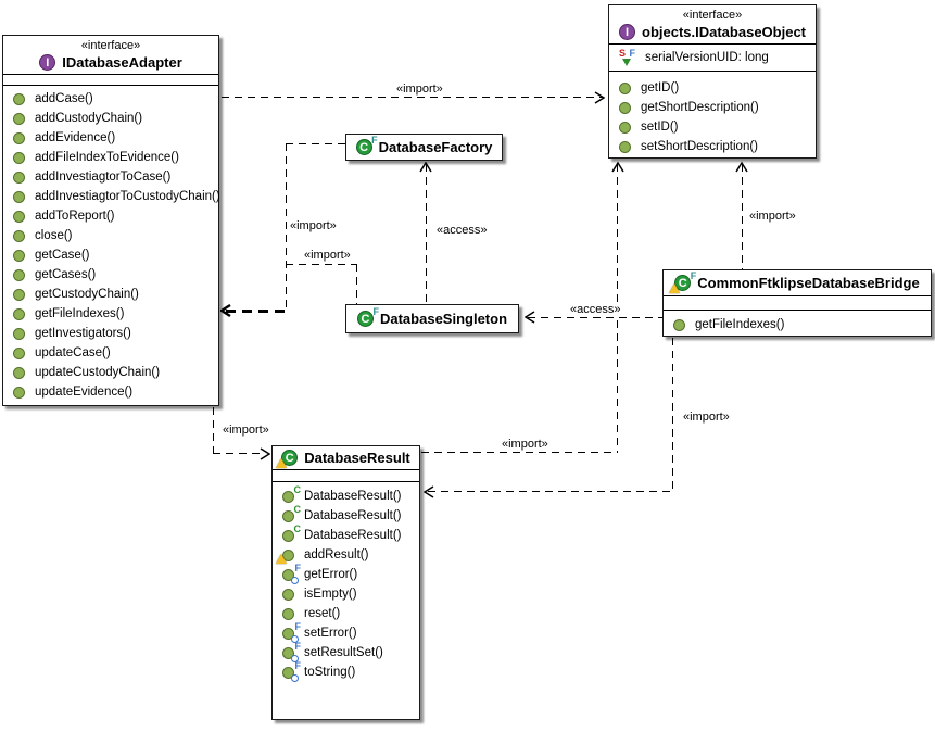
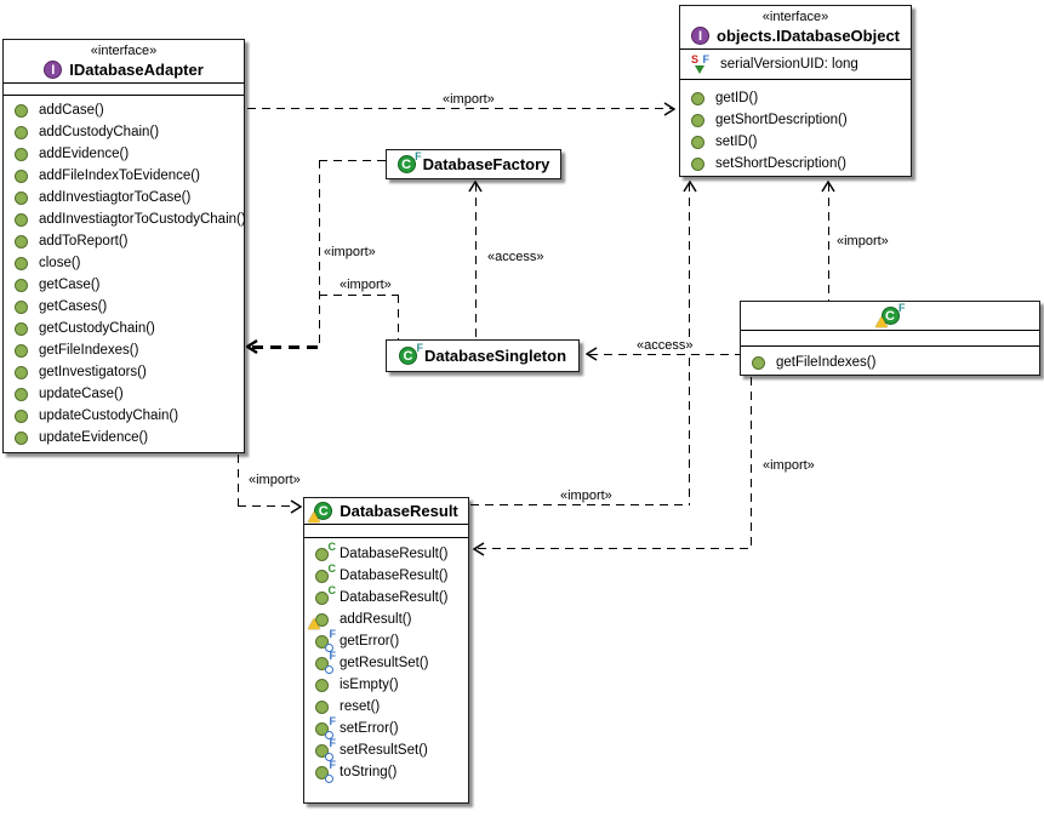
  «import»
  «import»
  «import»
  «access»
  «access»
  «import»
  «import»
  «import»
  «import»
  «interface»
  I
  IDatabaseAdapter
  addCase()
  addCustodyChain()
  addEvidence()
  addFileIndexToEvidence()
  addInvestiagtorToCase()
  addInvestiagtorToCustodyChain()
  addToReport()
  close()
  getCase()
  getCases()
  getCustodyChain()
  getFileIndexes()
  getInvestigators()
  updateCase()
  updateCustodyChain()
  updateEvidence()
  «interface»
  I
  objects.IDatabaseObject
  S
  F
  serialVersionUID: long
  getID()
  getShortDescription()
  setID()
  setShortDescription()
  C
  DatabaseFactory
  C
  DatabaseSingleton
  C
- CommonFtklipseDatabaseBridge
  getFileIndexes()
  C
  DatabaseResult
  DatabaseResult()
  DatabaseResult()
  DatabaseResult()
  addResult()
  getError()
+ getResultSet()
  isEmpty()
  reset()
  setError()
  setResultSet()
  toString()
